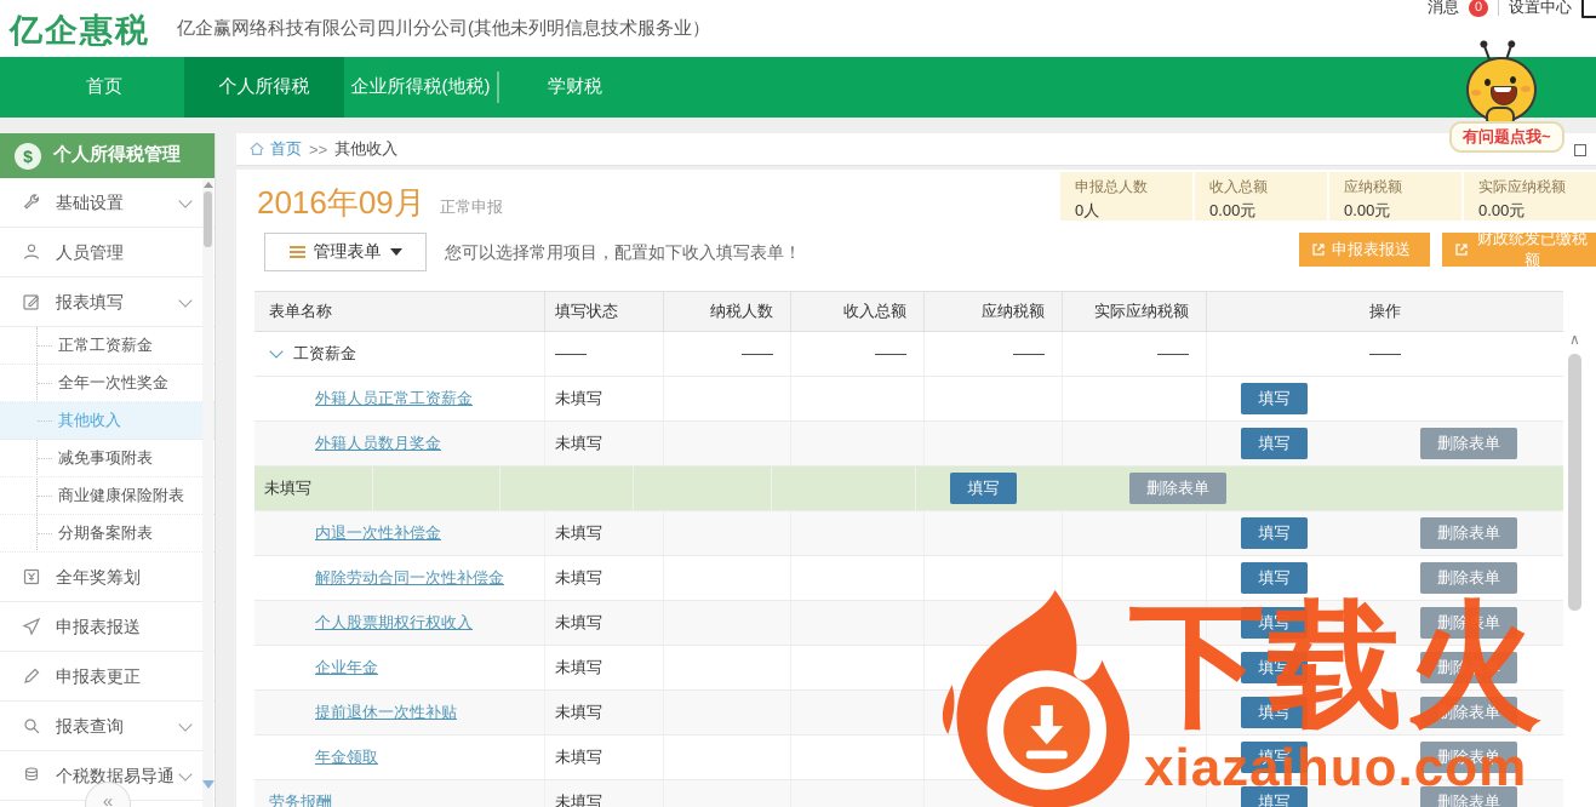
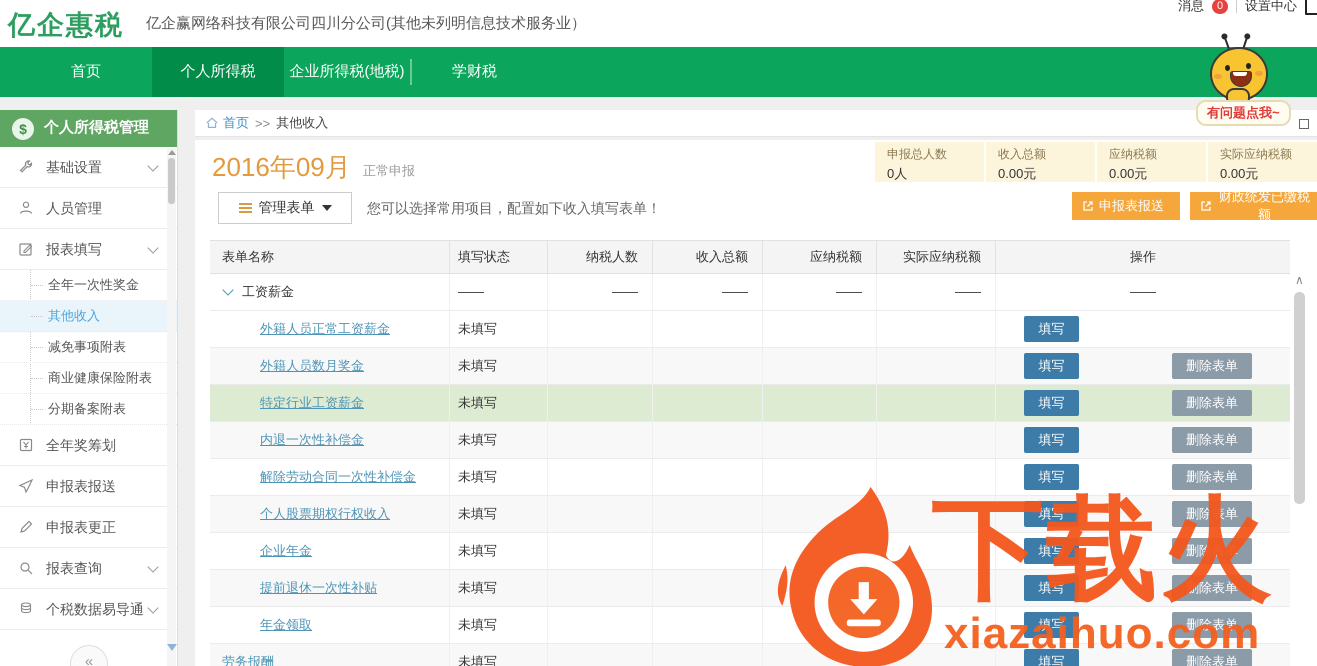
  亿企惠税
  亿企赢网络科技有限公司四川分公司(其他未列明信息技术服务业）
  消息
  0
  设置中心
  首页
  个人所得税
  企业所得税(地税)
  学财税
  有问题点我~
  首页
  >>
  其他收入
  $
  个人所得税管理
  基础设置
  人员管理
  报表填写
- 正常工资薪金
  全年一次性奖金
  其他收入
  减免事项附表
  商业健康保险附表
  分期备案附表
  全年奖筹划
  申报表报送
  申报表更正
  报表查询
  个税数据易导通
  «
  2016年09月
  正常申报
  申报总人数
  0人
  收入总额
  0.00元
  应纳税额
  0.00元
  实际应纳税额
  0.00元
  管理表单
  您可以选择常用项目，配置如下收入填写表单！
  申报表报送
  财政统发已缴税额
  表单名称
  填写状态
  纳税人数
  收入总额
  应纳税额
  实际应纳税额
  操作
  工资薪金
  ——
  ——
  ——
  ——
  ——
  ——
  外籍人员正常工资薪金
  未填写
  填写
  外籍人员数月奖金
  未填写
  填写
  删除表单
+ 特定行业工资薪金
  未填写
  填写
  删除表单
  内退一次性补偿金
  未填写
  填写
  删除表单
  解除劳动合同一次性补偿金
  未填写
  填写
  删除表单
  个人股票期权行权收入
  未填写
  填写
  删除表单
  企业年金
  未填写
  填写
  删除表单
  提前退休一次性补贴
  未填写
  填写
  删除表单
  年金领取
  未填写
  填写
  删除表单
  劳务报酬
  未填写
  填写
  删除表单
  ∧
  下载火
  xiazaihuo.com
